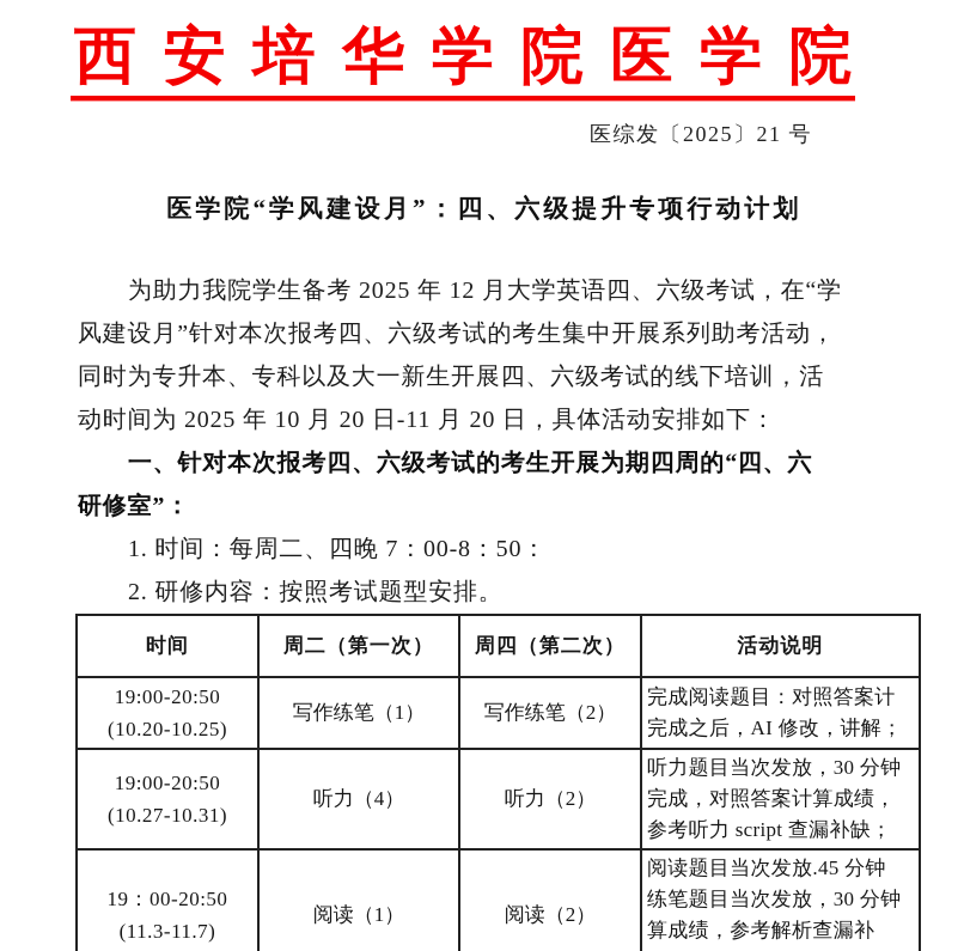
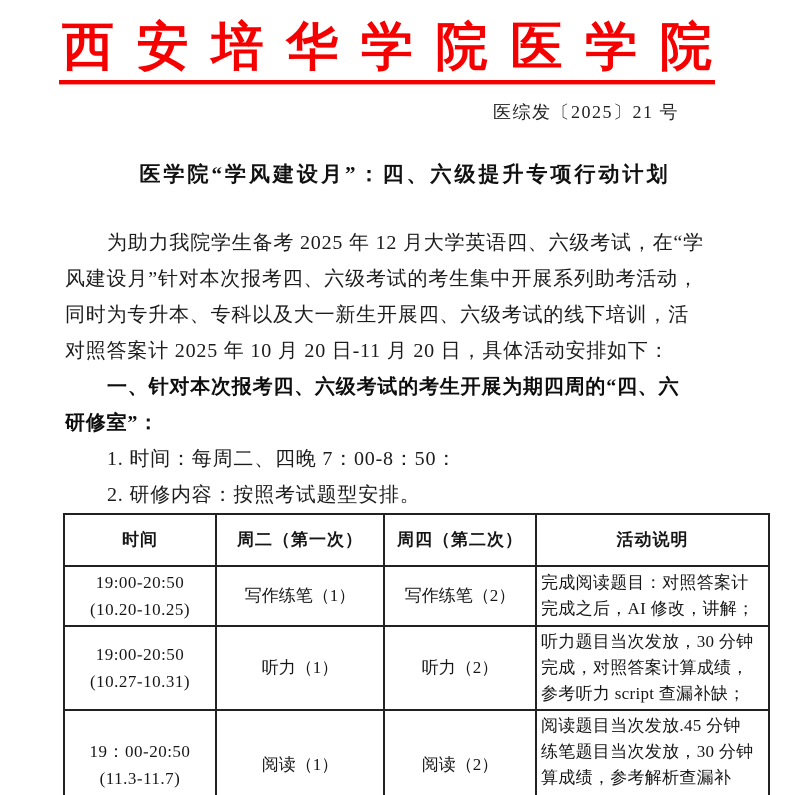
  西
  安
  培
  华
  学
  院
  医
  学
  院
  医综发〔2025〕21 号
  医学院“学风建设月”：四、六级提升专项行动计划
  为助力我院学生备考 2025 年 12 月大学英语四、六级考试，在“学
  风建设月”针对本次报考四、六级考试的考生集中开展系列助考活动，
  同时为专升本、专科以及大一新生开展四、六级考试的线下培训，活
- 动时间为 2025 年 10 月 20 日-11 月 20 日，具体活动安排如下：
+ 对照答案计 2025 年 10 月 20 日-11 月 20 日，具体活动安排如下：
  一、针对本次报考四、六级考试的考生开展为期四周的“四、六
  研修室”：
  1. 时间：每周二、四晚 7：00-8：50：
  2. 研修内容：按照考试题型安排。
  时间	周二（第一次）	周四（第二次）	活动说明
  19:00-20:50 (10.20-10.25)	写作练笔（1）	写作练笔（2）	完成阅读题目：对照答案计 完成之后，AI 修改，讲解；
- 19:00-20:50 (10.27-10.31)	听力（4）	听力（2）	听力题目当次发放，30 分钟 完成，对照答案计算成绩， 参考听力 script 查漏补缺；
+ 19:00-20:50 (10.27-10.31)	听力（1）	听力（2）	听力题目当次发放，30 分钟 完成，对照答案计算成绩， 参考听力 script 查漏补缺；
  19：00-20:50 (11.3-11.7)	阅读（1）	阅读（2）	阅读题目当次发放.45 分钟 练笔题目当次发放，30 分钟 算成绩，参考解析查漏补
